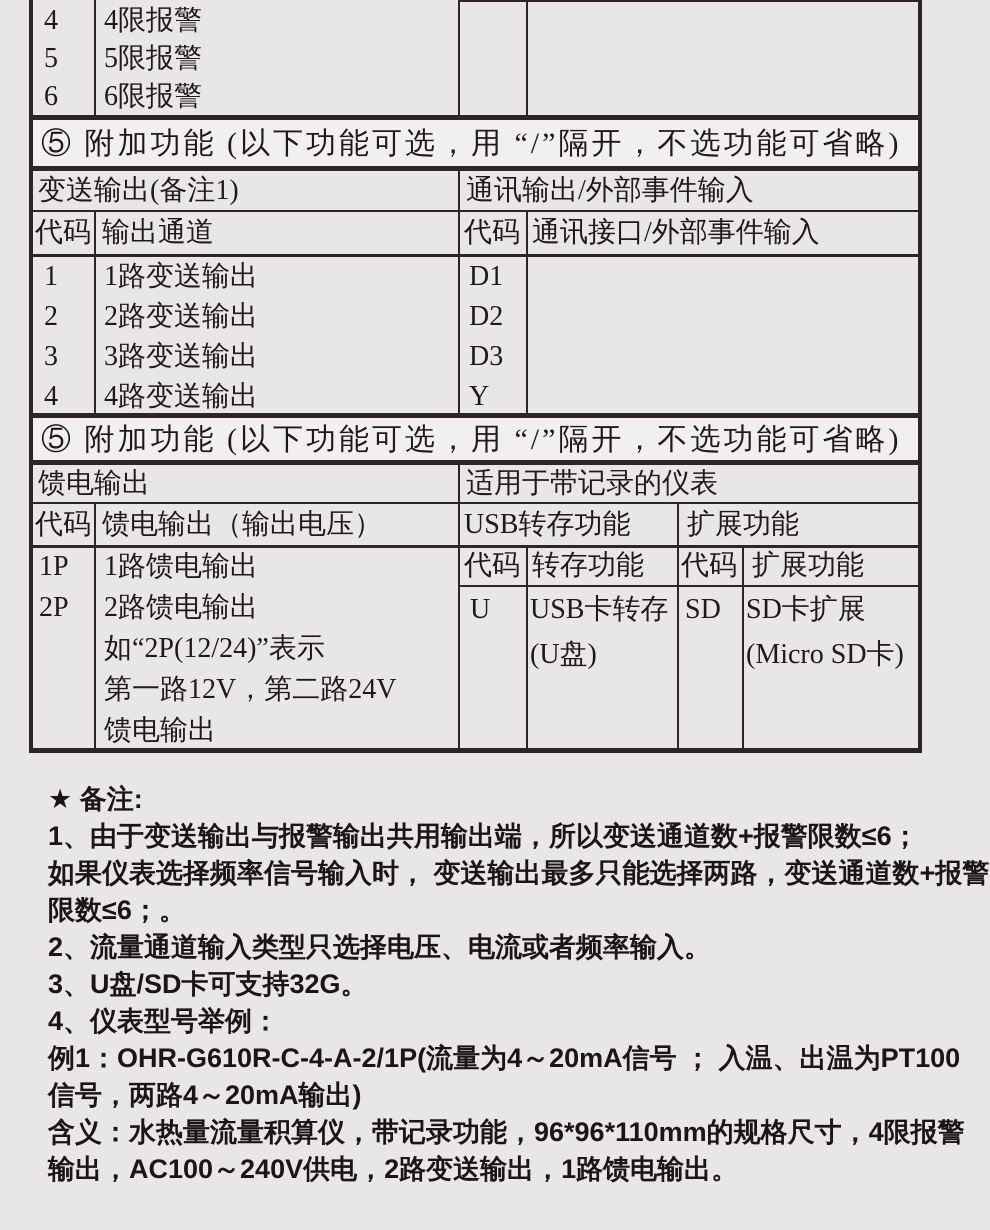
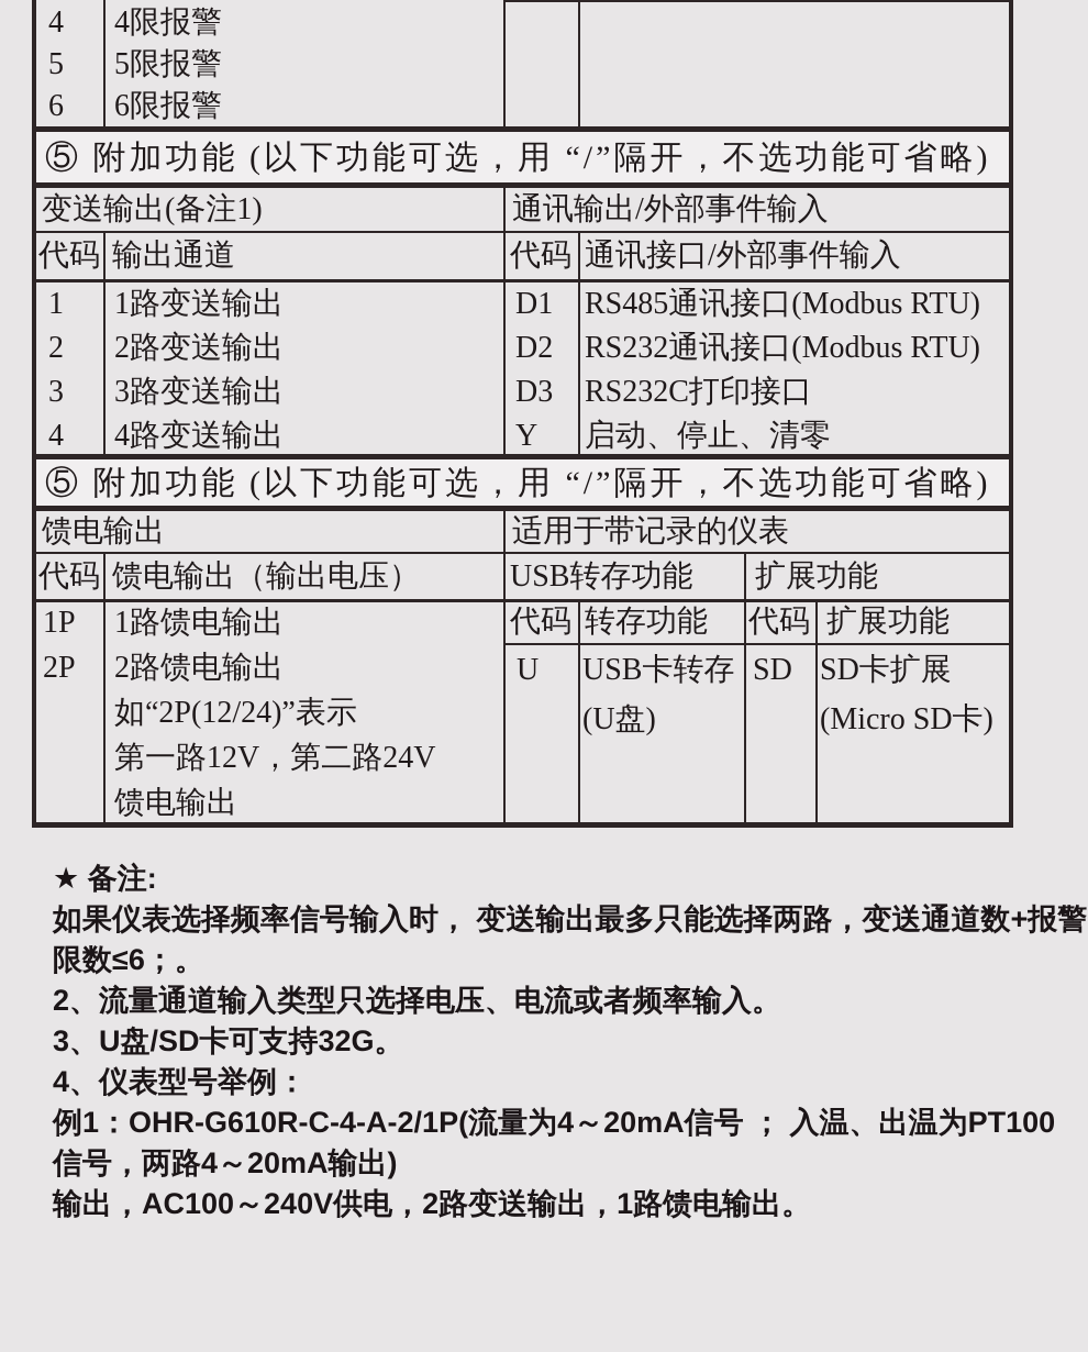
  4
  5
  6
  4限报警
  5限报警
  6限报警
  ⑤ 附加功能 (以下功能可选，用 “/”隔开，不选功能可省略)
  变送输出(备注1)
  通讯输出/外部事件输入
  代码
  输出通道
  代码
  通讯接口/外部事件输入
  1
  2
  3
  4
  1路变送输出
  2路变送输出
  3路变送输出
  4路变送输出
  D1
  D2
  D3
  Y
+ RS485通讯接口(Modbus RTU)
+ RS232通讯接口(Modbus RTU)
+ RS232C打印接口
+ 启动、停止、清零
  ⑤ 附加功能 (以下功能可选，用 “/”隔开，不选功能可省略)
  馈电输出
  适用于带记录的仪表
  代码
  馈电输出（输出电压）
  USB转存功能
  扩展功能
  代码
  转存功能
  代码
  扩展功能
  1P
  2P
  1路馈电输出
  2路馈电输出
  如“2P(12/24)”表示
  第一路12V，第二路24V
  馈电输出
  U
  USB卡转存
  (U盘)
  SD
  SD卡扩展
  (Micro SD卡)
  ★ 备注:
- 1、由于变送输出与报警输出共用输出端，所以变送通道数+报警限数≤6；
  如果仪表选择频率信号输入时， 变送输出最多只能选择两路，变送通道数+报警
  限数≤6；。
  2、流量通道输入类型只选择电压、电流或者频率输入。
  3、U盘/SD卡可支持32G。
  4、仪表型号举例：
  例1：OHR-G610R-C-4-A-2/1P(流量为4～20mA信号 ； 入温、出温为PT100
  信号，两路4～20mA输出)
- 含义：水热量流量积算仪，带记录功能，96*96*110mm的规格尺寸，4限报警
  输出，AC100～240V供电，2路变送输出，1路馈电输出。
